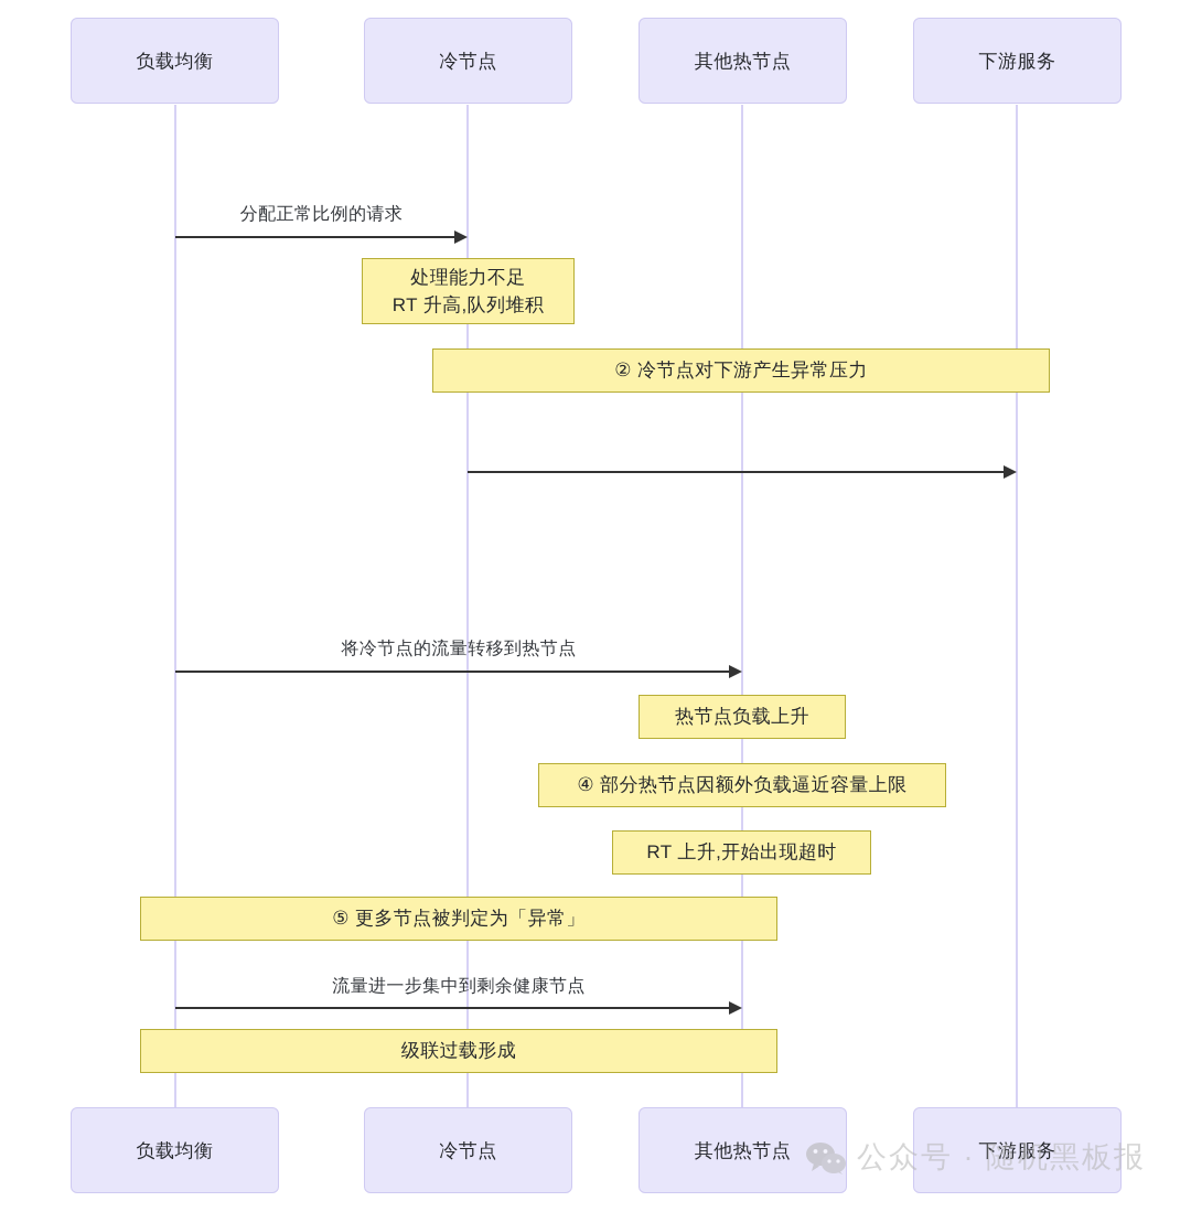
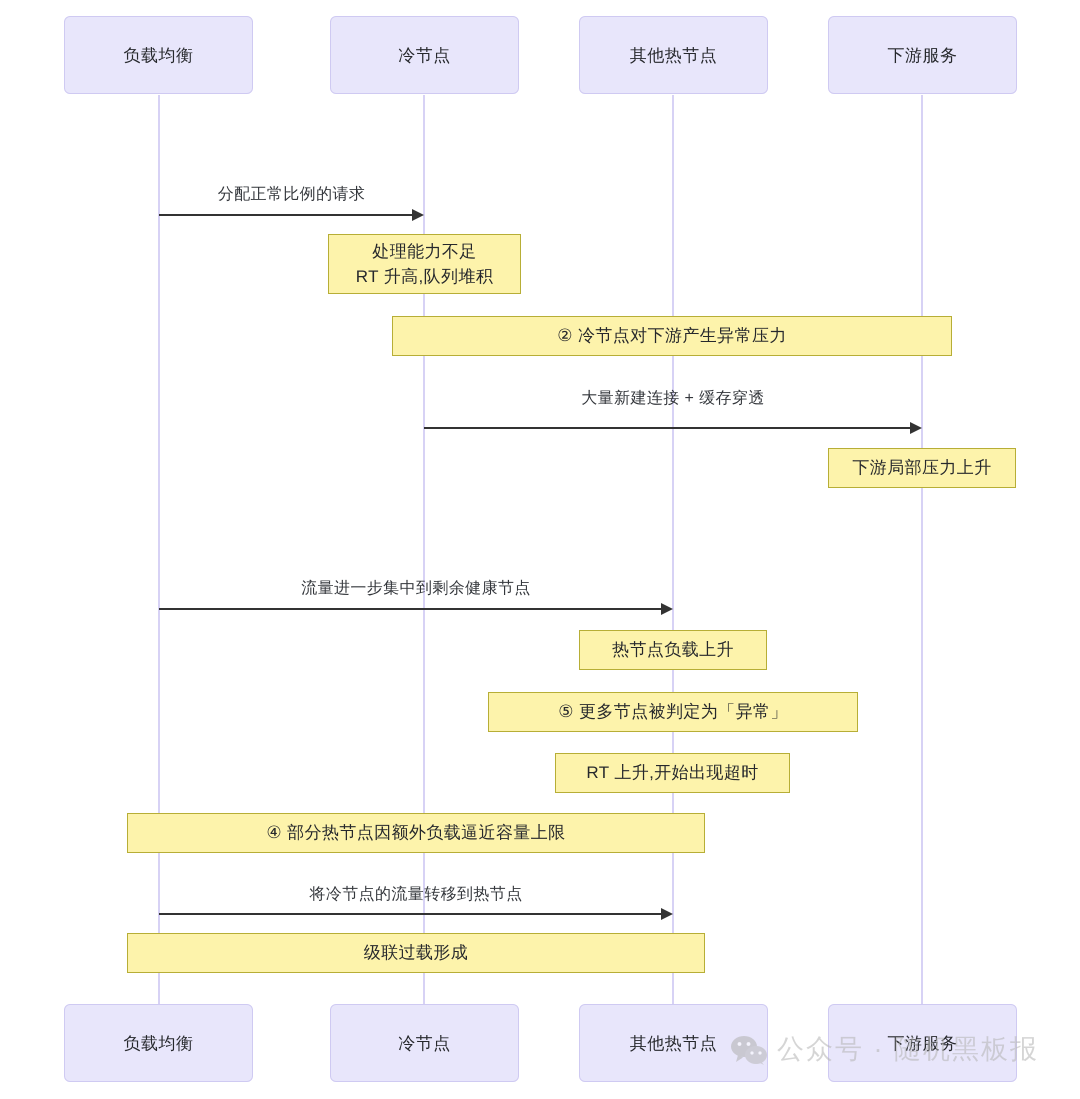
  负载均衡
  冷节点
  其他热节点
  下游服务
  分配正常比例的请求
  处理能力不足
  RT 升高,队列堆积
  ② 冷节点对下游产生异常压力
+ 大量新建连接 + 缓存穿透
+ 下游局部压力上升
- 将冷节点的流量转移到热节点
+ 流量进一步集中到剩余健康节点
  热节点负载上升
- ④ 部分热节点因额外负载逼近容量上限
+ ⑤ 更多节点被判定为「异常」
  RT 上升,开始出现超时
- ⑤ 更多节点被判定为「异常」
+ ④ 部分热节点因额外负载逼近容量上限
- 流量进一步集中到剩余健康节点
+ 将冷节点的流量转移到热节点
  级联过载形成
  负载均衡
  冷节点
  其他热节点
  下游服务
  公众号 · 随机黑板报
